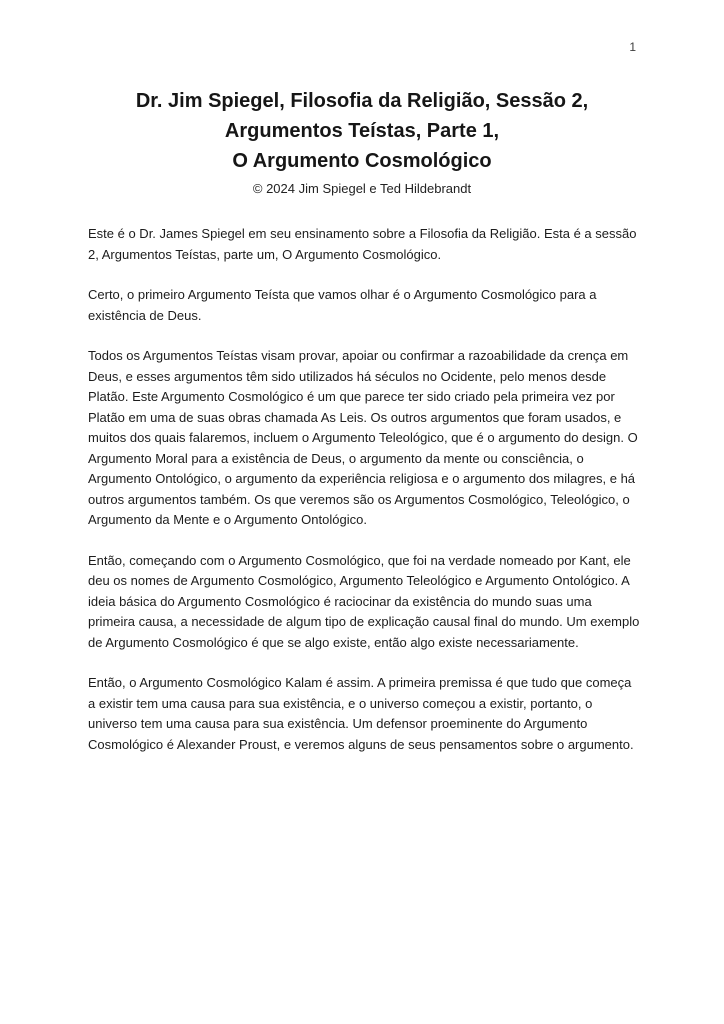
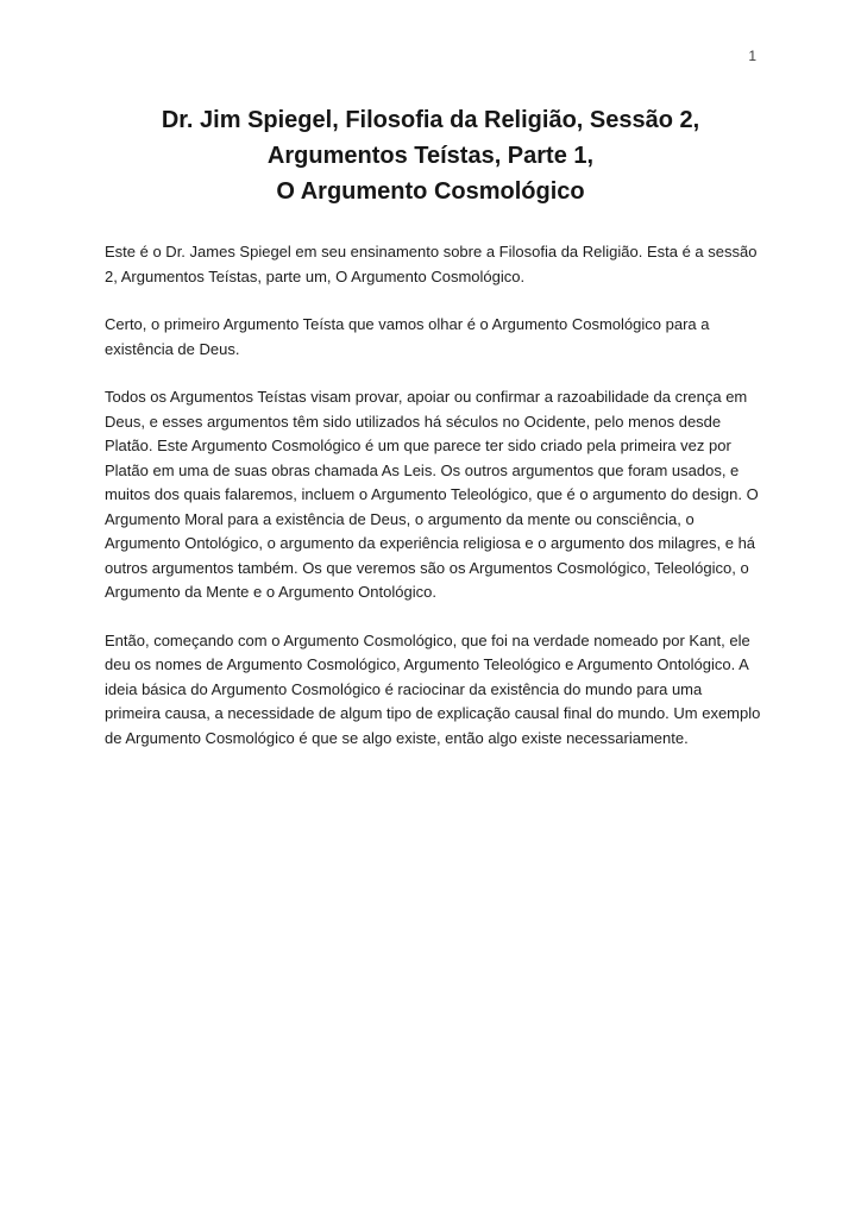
  1
  Dr. Jim Spiegel, Filosofia da Religião, Sessão 2,
  Argumentos Teístas, Parte 1,
  O Argumento Cosmológico
- © 2024 Jim Spiegel e Ted Hildebrandt
  Este é o Dr. James Spiegel em seu ensinamento sobre a Filosofia da Religião. Esta é a sessão 2, Argumentos Teístas, parte um, O Argumento Cosmológico.
  Certo, o primeiro Argumento Teísta que vamos olhar é o Argumento Cosmológico para a existência de Deus.
  Todos os Argumentos Teístas visam provar, apoiar ou confirmar a razoabilidade da crença em Deus, e esses argumentos têm sido utilizados há séculos no Ocidente, pelo menos desde Platão. Este Argumento Cosmológico é um que parece ter sido criado pela primeira vez por Platão em uma de suas obras chamada As Leis. Os outros argumentos que foram usados, e muitos dos quais falaremos, incluem o Argumento Teleológico, que é o argumento do design. O Argumento Moral para a existência de Deus, o argumento da mente ou consciência, o Argumento Ontológico, o argumento da experiência religiosa e o argumento dos milagres, e há outros argumentos também. Os que veremos são os Argumentos Cosmológico, Teleológico, o Argumento da Mente e o Argumento Ontológico.
- Então, começando com o Argumento Cosmológico, que foi na verdade nomeado por Kant, ele deu os nomes de Argumento Cosmológico, Argumento Teleológico e Argumento Ontológico. A ideia básica do Argumento Cosmológico é raciocinar da existência do mundo suas uma primeira causa, a necessidade de algum tipo de explicação causal final do mundo. Um exemplo de Argumento Cosmológico é que se algo existe, então algo existe necessariamente.
+ Então, começando com o Argumento Cosmológico, que foi na verdade nomeado por Kant, ele deu os nomes de Argumento Cosmológico, Argumento Teleológico e Argumento Ontológico. A ideia básica do Argumento Cosmológico é raciocinar da existência do mundo para uma primeira causa, a necessidade de algum tipo de explicação causal final do mundo. Um exemplo de Argumento Cosmológico é que se algo existe, então algo existe necessariamente.
- Então, o Argumento Cosmológico Kalam é assim. A primeira premissa é que tudo que começa a existir tem uma causa para sua existência, e o universo começou a existir, portanto, o universo tem uma causa para sua existência. Um defensor proeminente do Argumento Cosmológico é Alexander Proust, e veremos alguns de seus pensamentos sobre o argumento.
